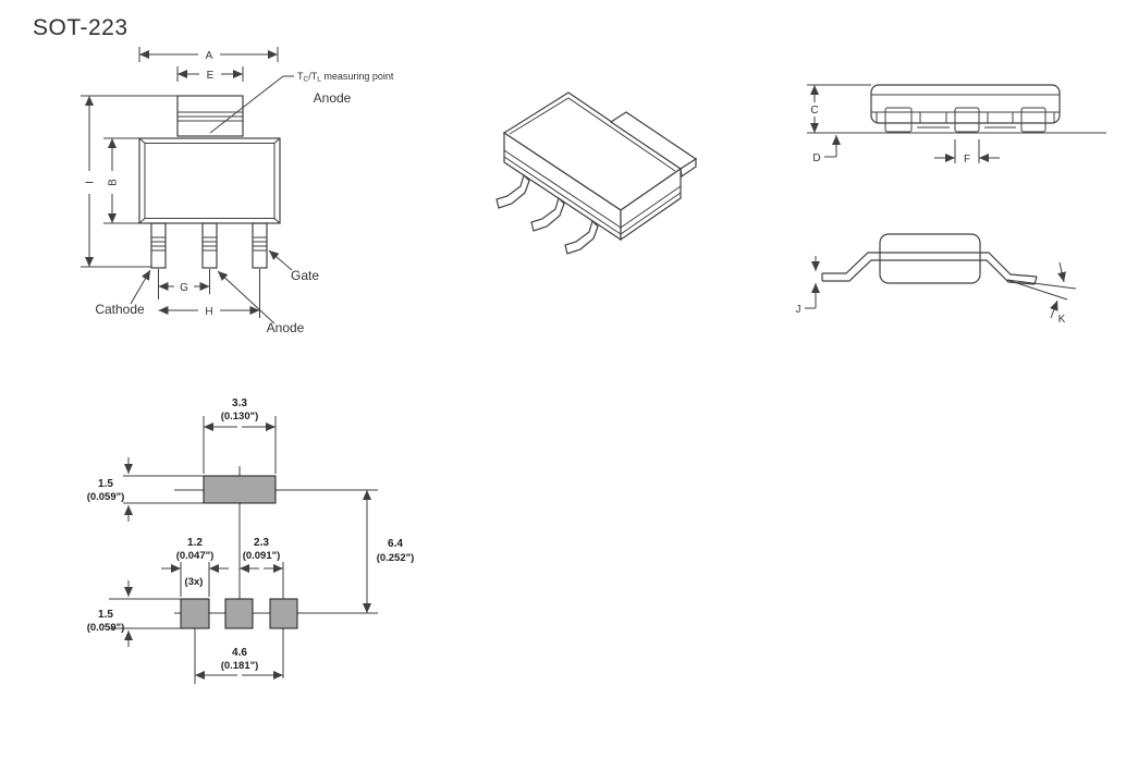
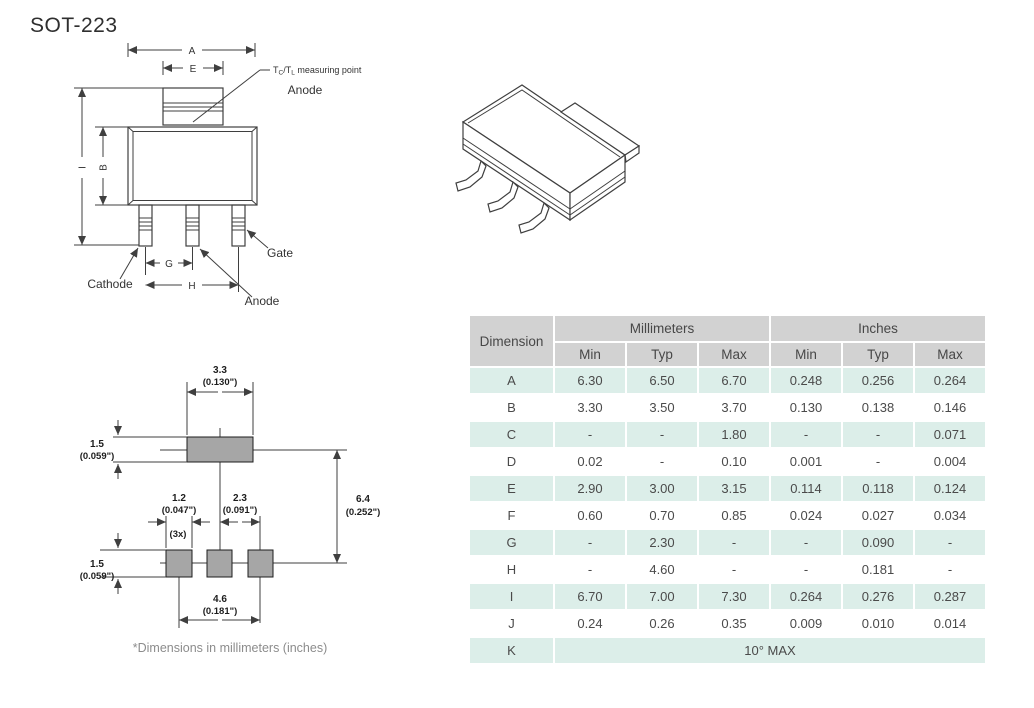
  SOT-223
  A
  E
  G
  H
  Cathode
  Gate
  Anode
  T /T measuring point
  Anode
- C
- D
- F
- J
- K
  3.3
  (0.130")
  1.5
  (0.059")
  1.2
  (0.047")
  (3x)
  2.3
  (0.091")
  6.4
  (0.252")
  1.5
  (0.059")
  4.6
  (0.181")
+ *Dimensions in millimeters (inches)
+ Dimension	Millimeters	Inches
+ Min	Typ	Max	Min	Typ	Max
+ A	6.30	6.50	6.70	0.248	0.256	0.264
+ B	3.30	3.50	3.70	0.130	0.138	0.146
+ C	-	-	1.80	-	-	0.071
+ D	0.02	-	0.10	0.001	-	0.004
+ E	2.90	3.00	3.15	0.114	0.118	0.124
+ F	0.60	0.70	0.85	0.024	0.027	0.034
+ G	-	2.30	-	-	0.090	-
+ H	-	4.60	-	-	0.181	-
+ I	6.70	7.00	7.30	0.264	0.276	0.287
+ J	0.24	0.26	0.35	0.009	0.010	0.014
+ K	10° MAX
